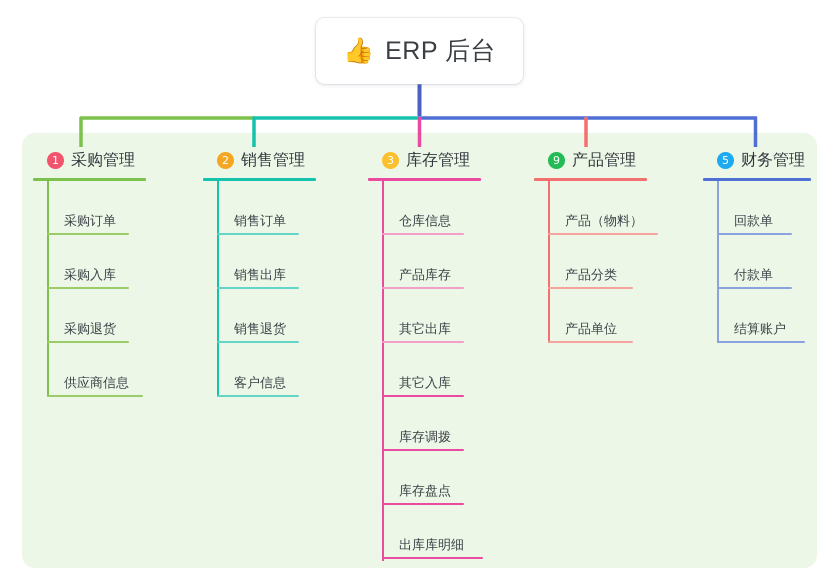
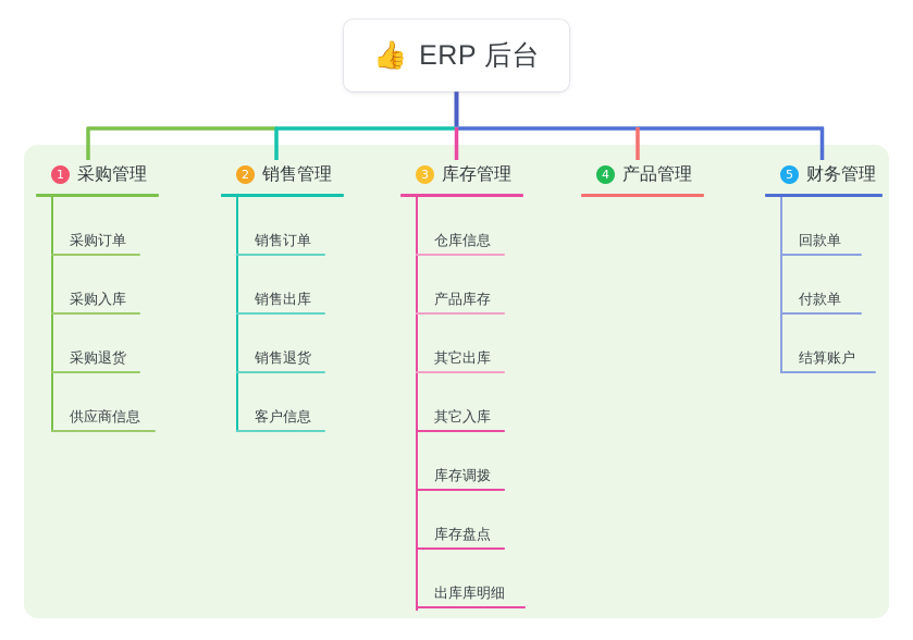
  1
  采购管理
  采购订单
  采购入库
  采购退货
  供应商信息
  2
  销售管理
  销售订单
  销售出库
  销售退货
  客户信息
  3
  库存管理
  仓库信息
  产品库存
  其它出库
  其它入库
  库存调拨
  库存盘点
  出库库明细
- 9
+ 4
  产品管理
- 产品（物料）
- 产品分类
- 产品单位
  5
  财务管理
  回款单
  付款单
  结算账户
  👍
  ERP 后台
